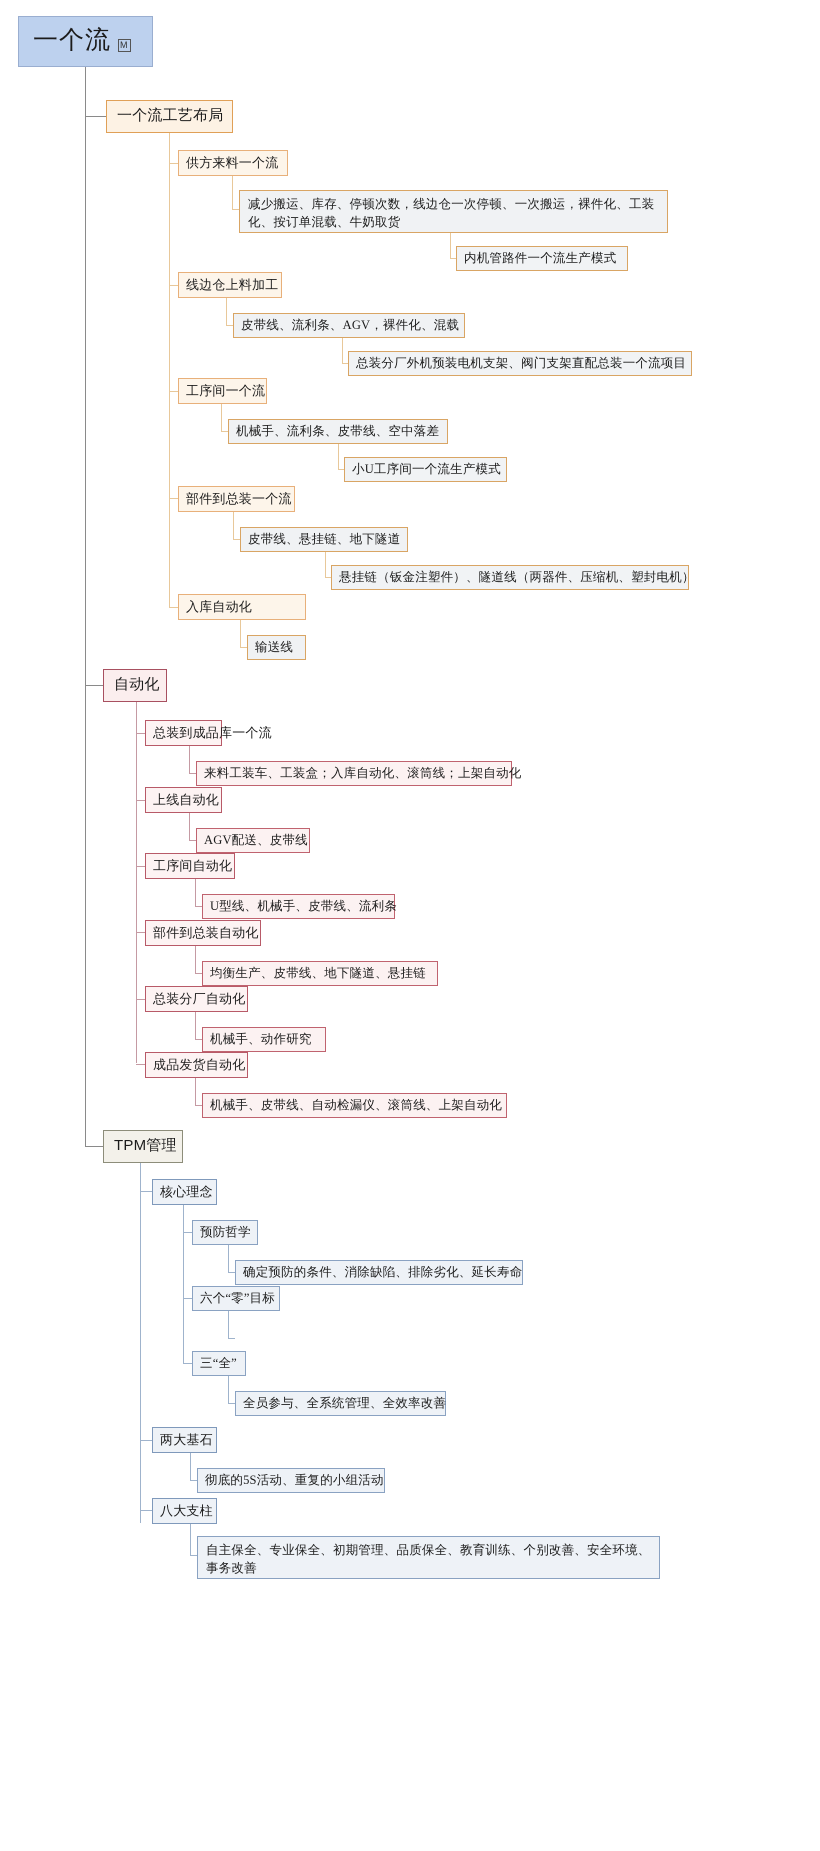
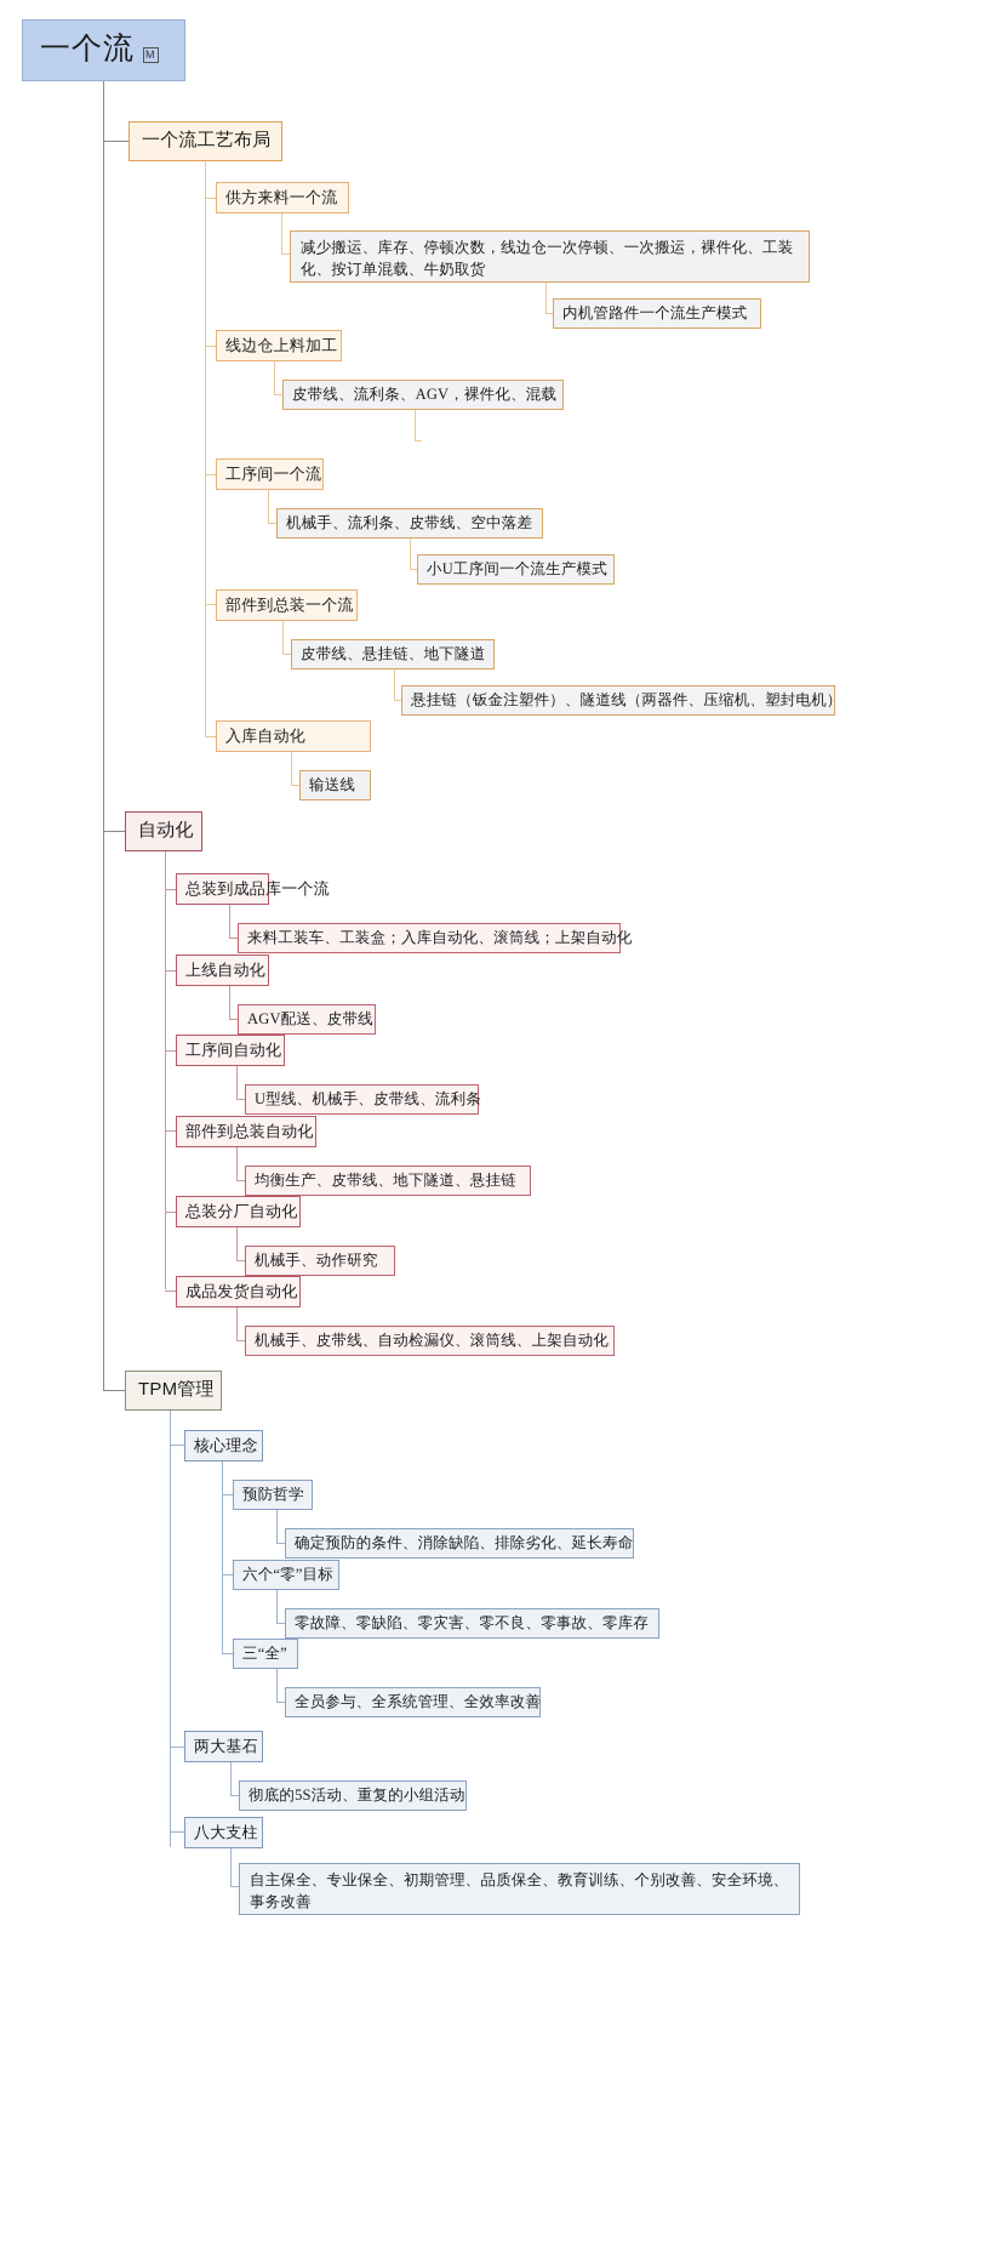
  一个流
  M
  一个流工艺布局
  供方来料一个流
  减少搬运、库存、停顿次数，线边仓一次停顿、一次搬运，裸件化、工装化、按订单混载、牛奶取货
  内机管路件一个流生产模式
  线边仓上料加工
  皮带线、流利条、AGV，裸件化、混载
- 总装分厂外机预装电机支架、阀门支架直配总装一个流项目
  工序间一个流
  机械手、流利条、皮带线、空中落差
  小U工序间一个流生产模式
  部件到总装一个流
  皮带线、悬挂链、地下隧道
  悬挂链（钣金注塑件）、隧道线（两器件、压缩机、塑封电机）
  入库自动化
  输送线
  自动化
  总装到成品库一个流
  来料工装车、工装盒；入库自动化、滚筒线；上架自动化
  上线自动化
  AGV配送、皮带线
  工序间自动化
  U型线、机械手、皮带线、流利条
  部件到总装自动化
  均衡生产、皮带线、地下隧道、悬挂链
  总装分厂自动化
  机械手、动作研究
  成品发货自动化
  机械手、皮带线、自动检漏仪、滚筒线、上架自动化
  TPM管理
  核心理念
  预防哲学
  确定预防的条件、消除缺陷、排除劣化、延长寿命
  六个“零”目标
+ 零故障、零缺陷、零灾害、零不良、零事故、零库存
  三“全”
  全员参与、全系统管理、全效率改善
  两大基石
  彻底的5S活动、重复的小组活动
  八大支柱
  自主保全、专业保全、初期管理、品质保全、教育训练、个别改善、安全环境、事务改善
